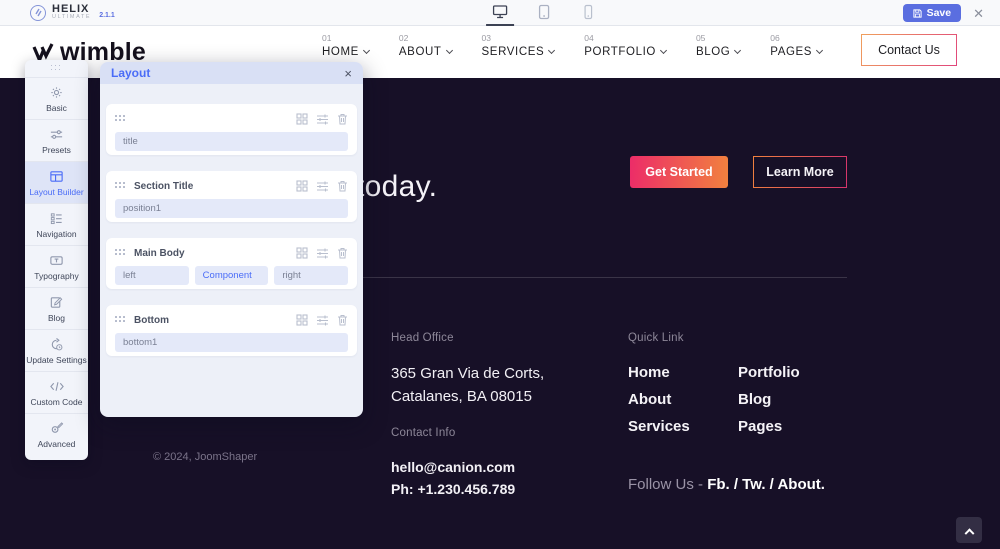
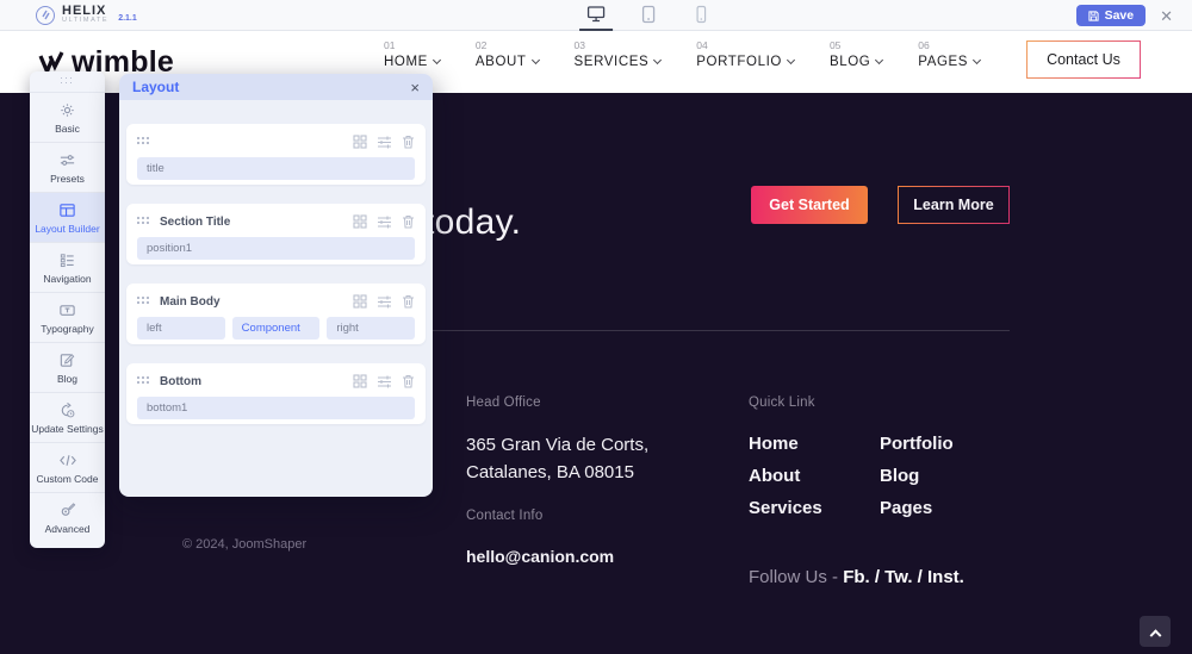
  HELIX
  Save
  ✕
  wimble
  01
  HOME
  02
  ABOUT
  03
  SERVICES
  04
  PORTFOLIO
  05
  BLOG
  06
  PAGES
  Contact Us
  oday.
  Get Started
  Learn More
  Head Office
  365 Gran Via de Corts,
  Catalanes, BA 08015
  Quick Link
  Home
  About
  Services
  Portfolio
  Blog
  Pages
  Contact Info
  hello@canion.com
- Ph: +1.230.456.789
- Follow Us - Fb. / Tw. / About.
+ Follow Us - Fb. / Tw. / Inst.
  © 2024, JoomShaper
  Basic
  Presets
  Layout Builder
  Navigation
  Typography
  Blog
  Update Settings
  Custom Code
  Advanced
  Layout
  ×
  title
  Section Title
  position1
  Main Body
  left
  Component
  right
  Bottom
  bottom1
